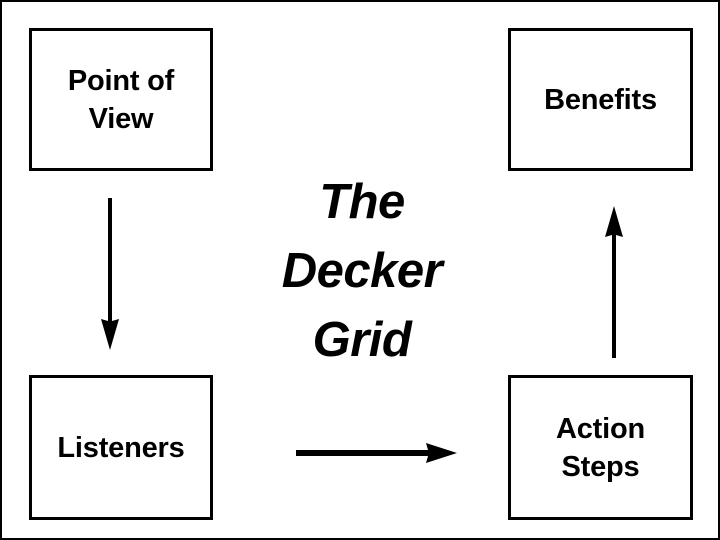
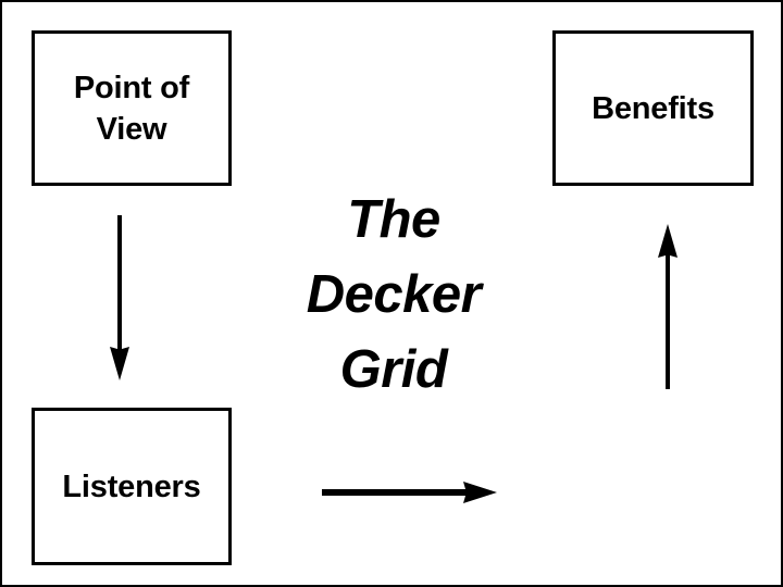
  Point of
  View
  Benefits
  Listeners
- Action
- Steps
  The
  Decker
  Grid
